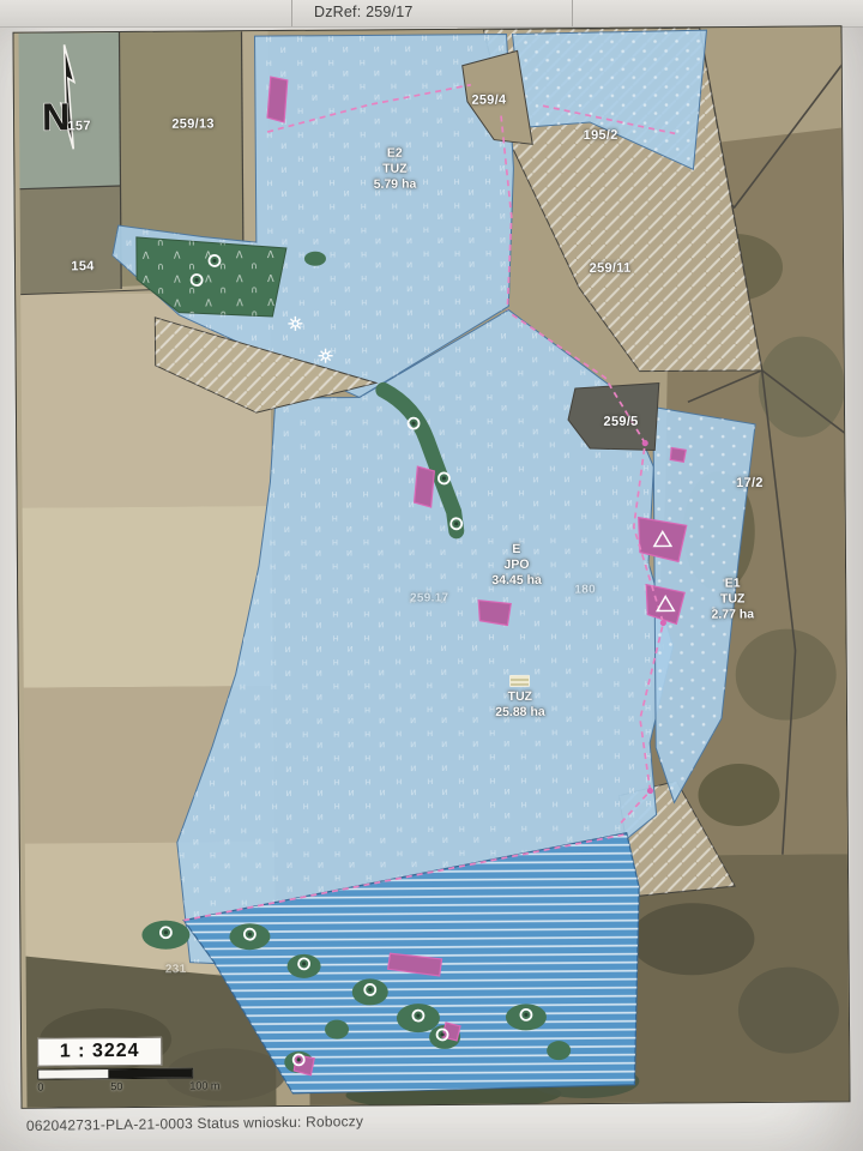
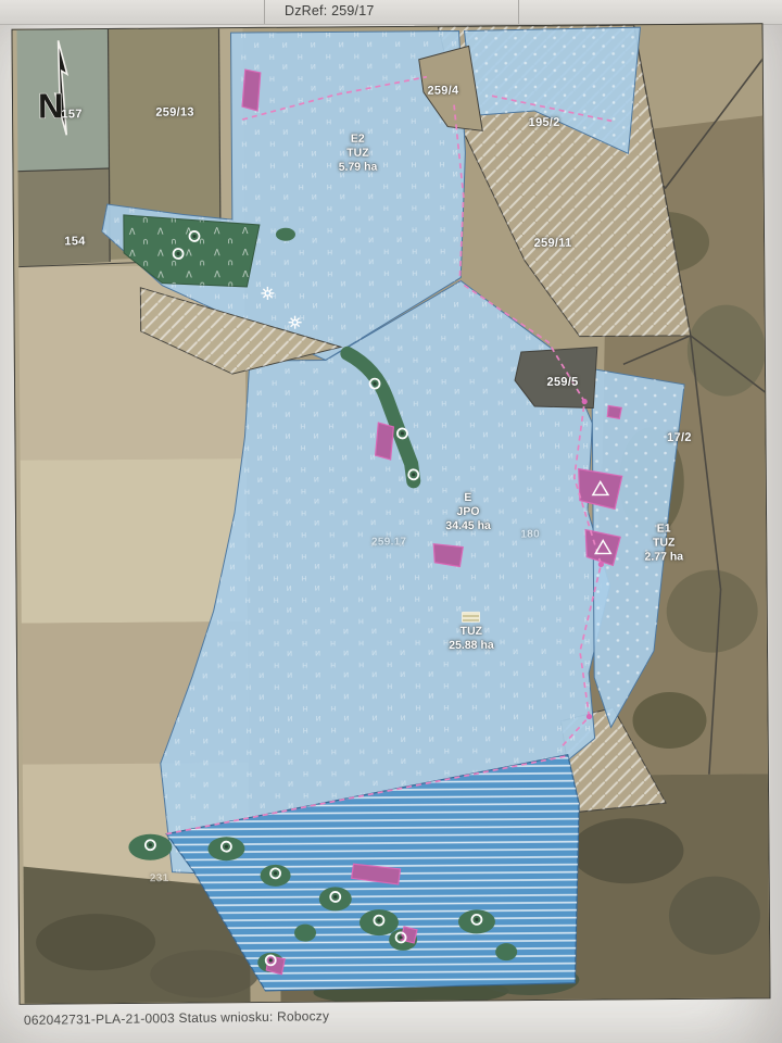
  DzRef: 259/17
  N
  157
  259/13
  154
  259/4
  195/2
  259/11
  259/5
  17/2
  180
  259.17
  231
  E2
  TUZ
  5.79 ha
  E
  JPO
  34.45 ha
  TUZ
  25.88 ha
  E1
  TUZ
  2.77 ha
- 1 : 3224
- 0
- 50
- 100 m
  062042731-PLA-21-0003 Status wniosku: Roboczy
